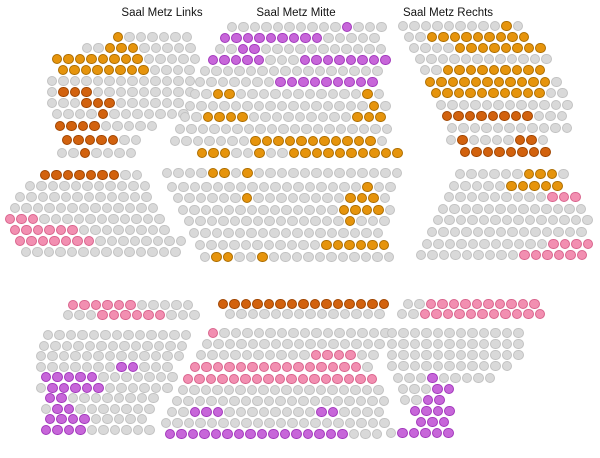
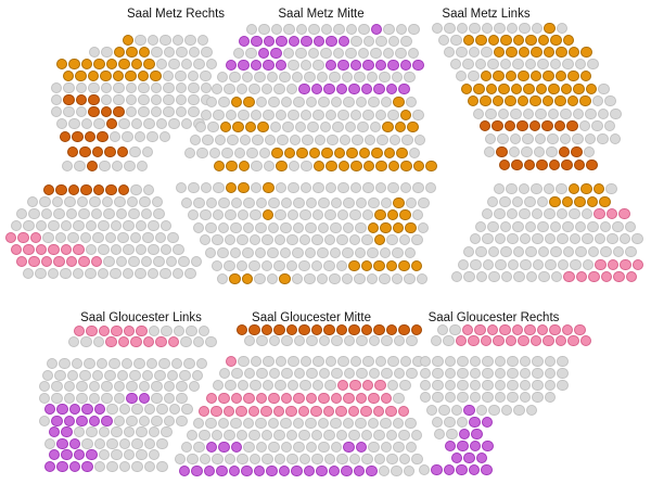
- Saal Metz Links
+ Saal Metz Rechts
  Saal Metz Mitte
- Saal Metz Rechts
+ Saal Metz Links
+ Saal Gloucester Links
+ Saal Gloucester Mitte
+ Saal Gloucester Rechts
